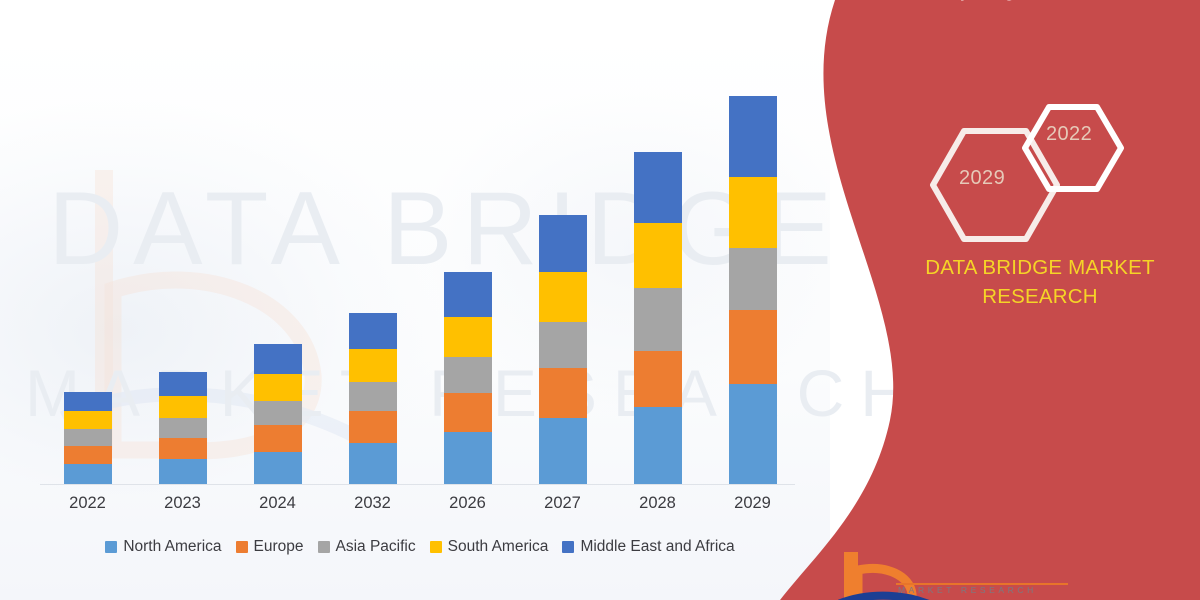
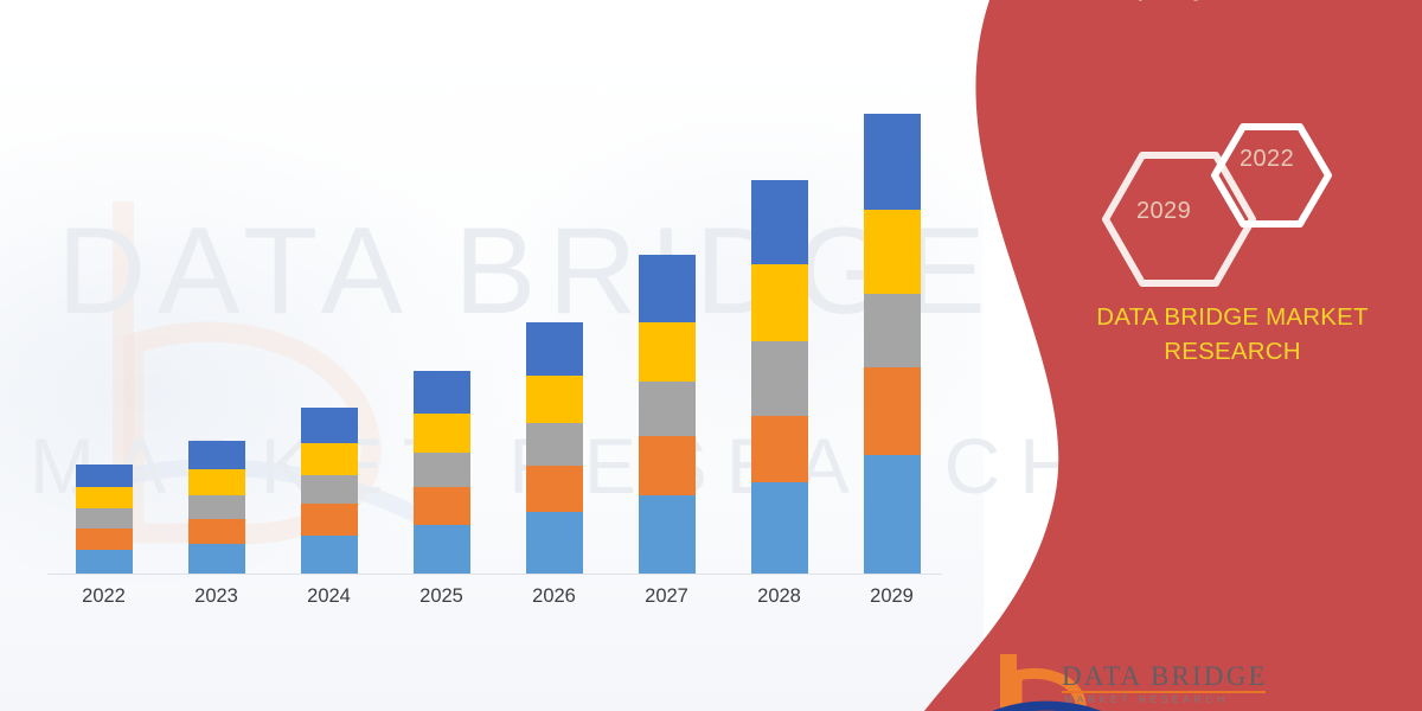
  DATA BRDGE
  2029
  2022
  DATA BRIDGE MARKET
  RESEARCH
+ DATA BRIDGE
  MARKET RESEARCH
  2022
  2023
  2024
- 2032
+ 2025
  2026
  2027
  2028
  2029
- North America
- Europe
- Asia Pacific
- South America
- Middle East and Africa
